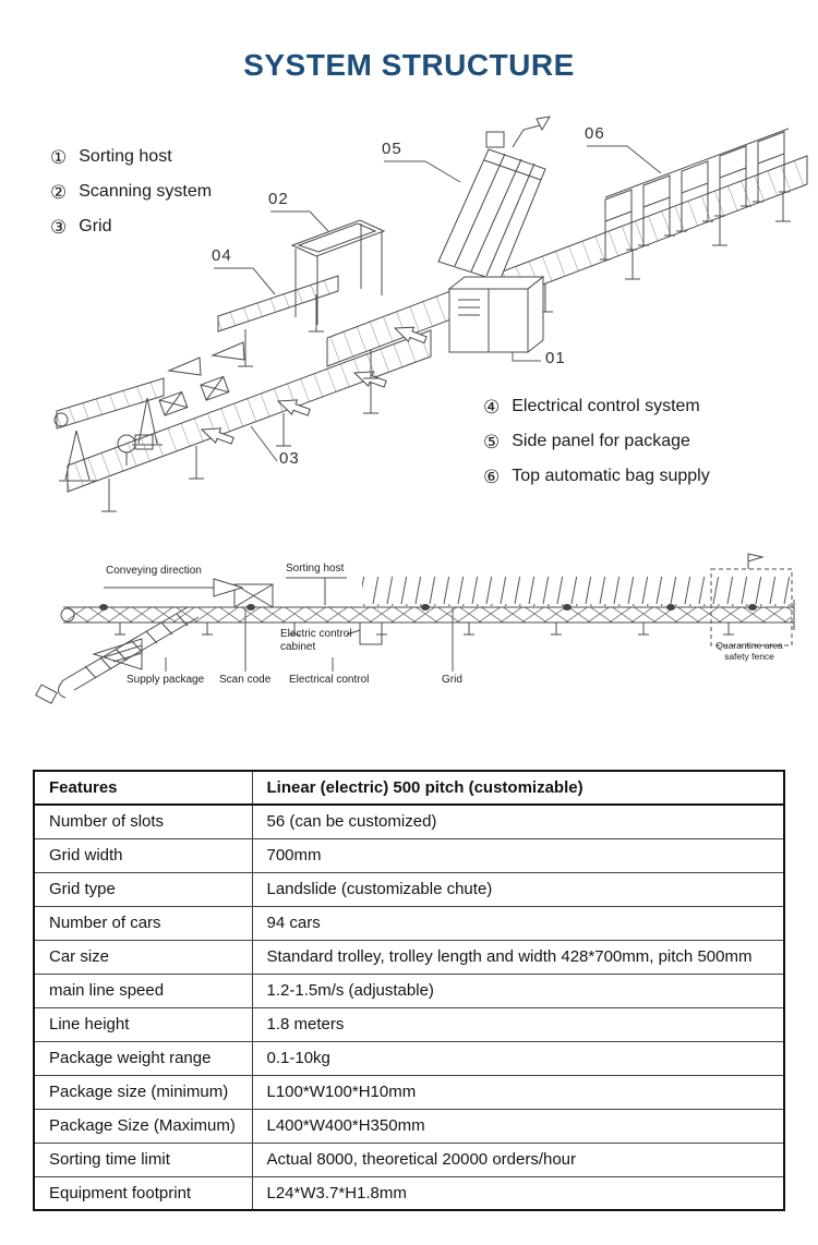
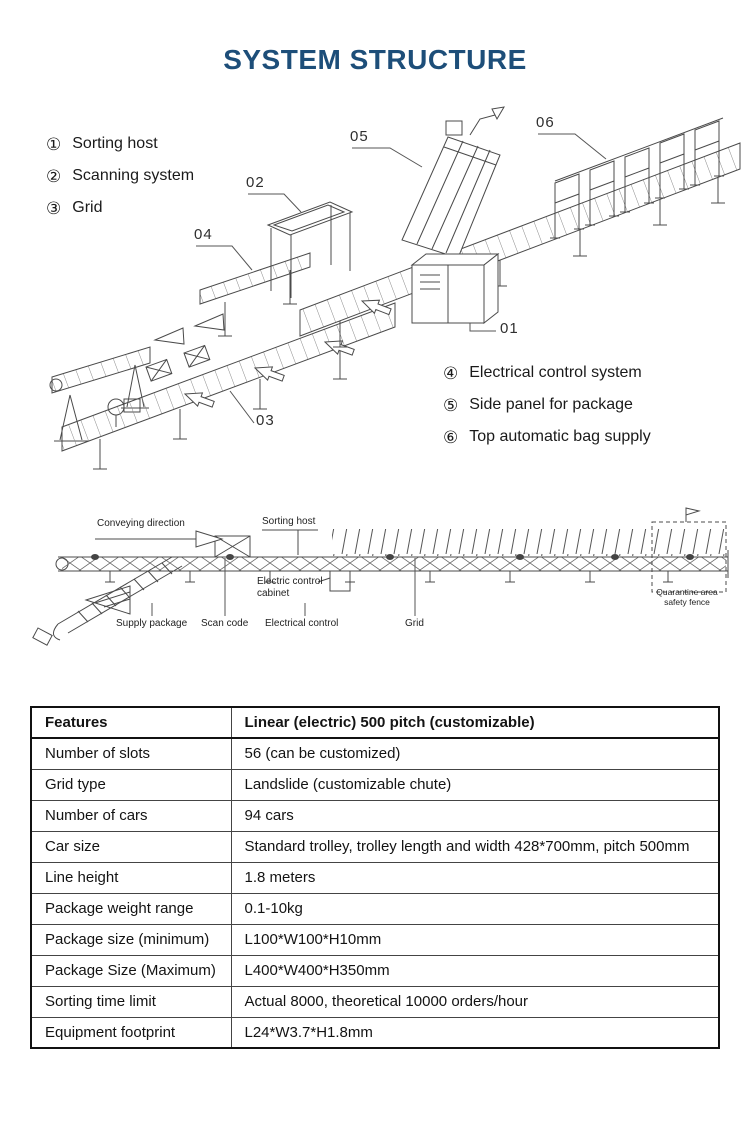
  SYSTEM STRUCTURE
  05
  06
  02
  04
  01
  03
  ①
  Sorting host
  ②
  Scanning system
  ③
  Grid
  ④
  Electrical control system
  ⑤
  Side panel for package
  ⑥
  Top automatic bag supply
  Conveying direction
  Sorting host
  Electric control cabinet
  Quarantine area safety fence
  Supply package
  Scan code
  Electrical control
  Grid
  Features	Linear (electric) 500 pitch (customizable)
  Number of slots	56 (can be customized)
- Grid width	700mm
  Grid type	Landslide (customizable chute)
  Number of cars	94 cars
  Car size	Standard trolley, trolley length and width 428*700mm, pitch 500mm
- main line speed	1.2-1.5m/s (adjustable)
  Line height	1.8 meters
  Package weight range	0.1-10kg
  Package size (minimum)	L100*W100*H10mm
  Package Size (Maximum)	L400*W400*H350mm
- Sorting time limit	Actual 8000, theoretical 20000 orders/hour
+ Sorting time limit	Actual 8000, theoretical 10000 orders/hour
  Equipment footprint	L24*W3.7*H1.8mm
